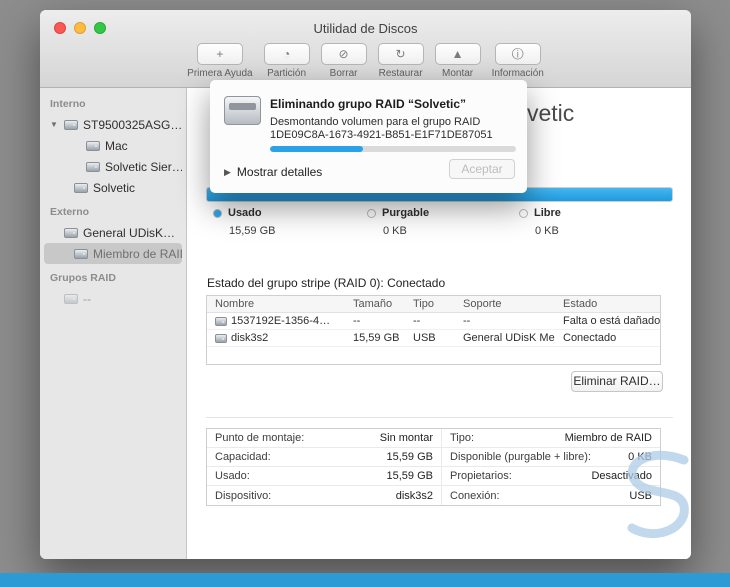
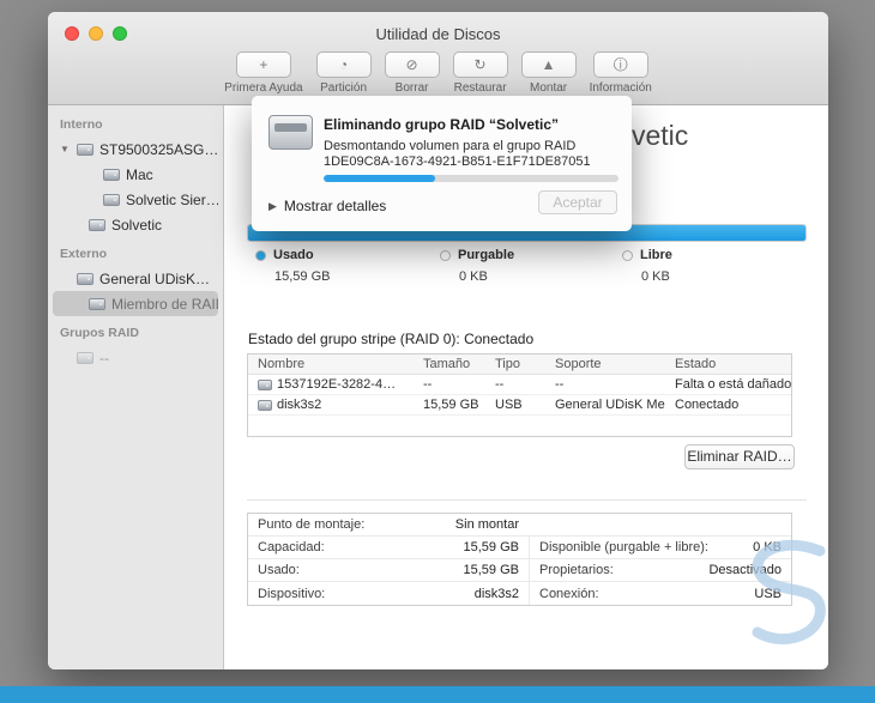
  Utilidad de Discos
  +
  Primera Ayuda
  ◔
  Partición
  ⊘
  Borrar
  ↻
  Restaurar
  ▲
  Montar
  ⓘ
  Información
  Interno
  ▼
  ST9500325ASG…
  Mac
  Solvetic Sier…
  Solvetic
  Externo
  General UDisK…
  Miembro de RAI
  Grupos RAID
  --
  vetic
  Usado
  15,59 GB
  Purgable
  0 KB
  Libre
  0 KB
  Estado del grupo stripe (RAID 0): Conectado
  Nombre
  Tamaño
  Tipo
  Soporte
  Estado
- 1537192E-1356-4…
+ 1537192E-3282-4…
  --
  --
  --
  Falta o está dañado
  disk3s2
  15,59 GB
  USB
  General UDisK Me
  Conectado
  Eliminar RAID…
  Punto de montaje:
  Sin montar
- Tipo:
- Miembro de RAID
  Capacidad:
  15,59 GB
  Disponible (purgable + libre):
  0 KB
  Usado:
  15,59 GB
  Propietarios:
  Desactivado
  Dispositivo:
  disk3s2
  Conexión:
  USB
  Eliminando grupo RAID “Solvetic”
  Desmontando volumen para el grupo RAID
  1DE09C8A-1673-4921-B851-E1F71DE87051
  ▶
  Mostrar detalles
  Aceptar
